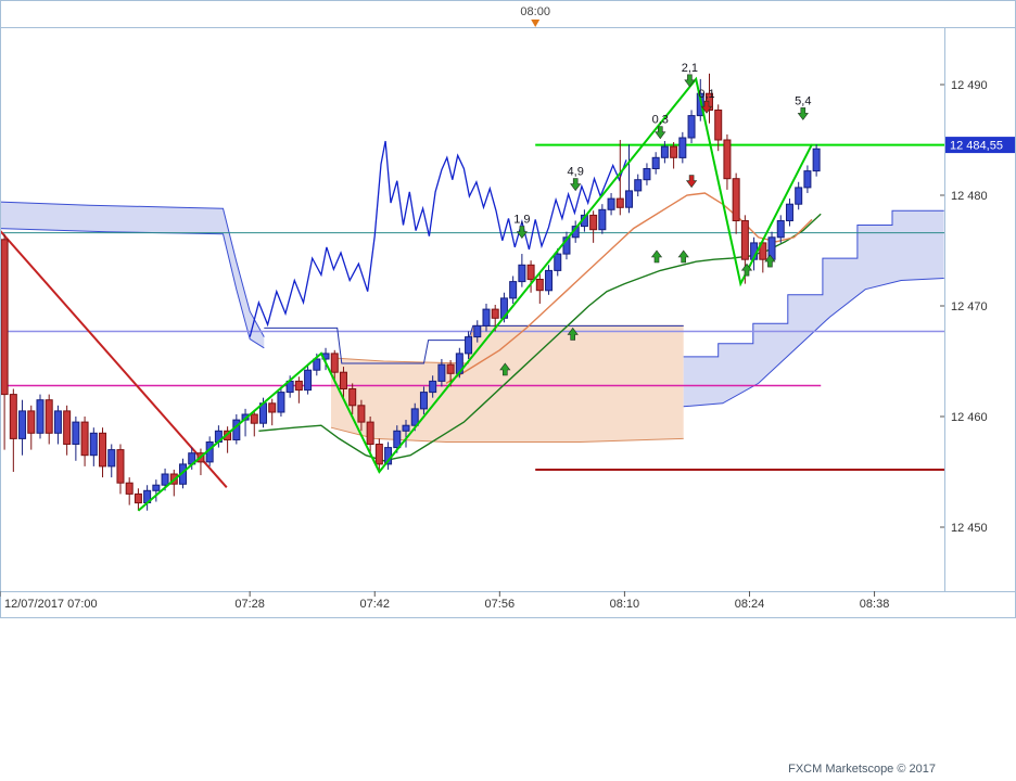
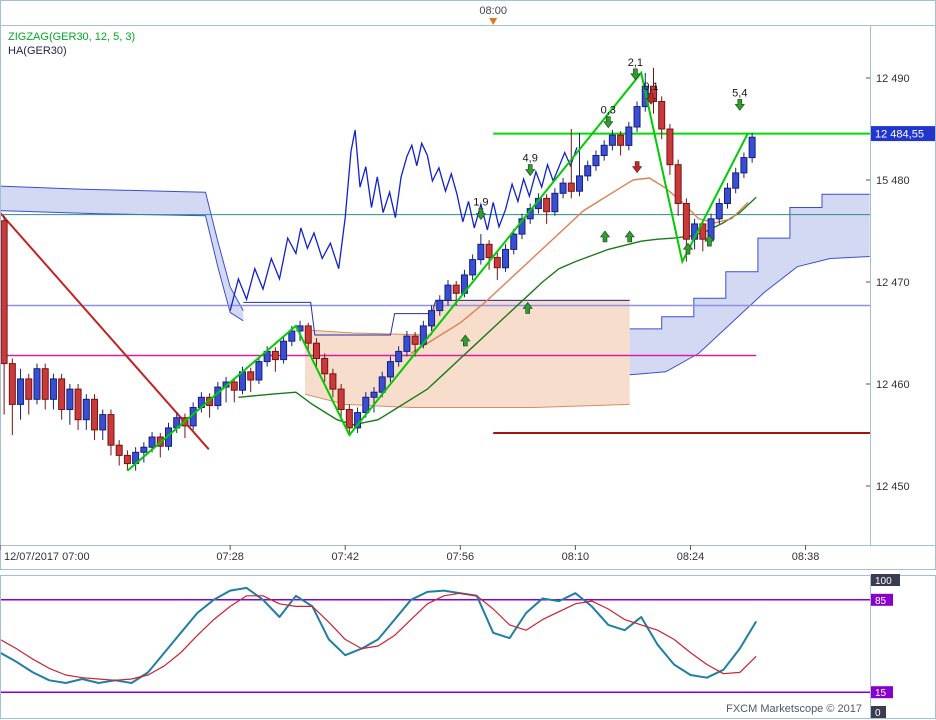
  1,9
  4,9
  0,3
  2,1
  0,1
  5,4
  12 490
- 12 480
+ 15 480
  12 470
  12 460
  12 450
  12 484,55
  12/07/2017 07:00
  07:28
  07:42
  07:56
  08:10
  08:24
  08:38
  08:00
+ 100
+ 85
+ 15
+ 0
+ ZIGZAG(GER30, 12, 5, 3)
+ HA(GER30)
  FXCM Marketscope © 2017
